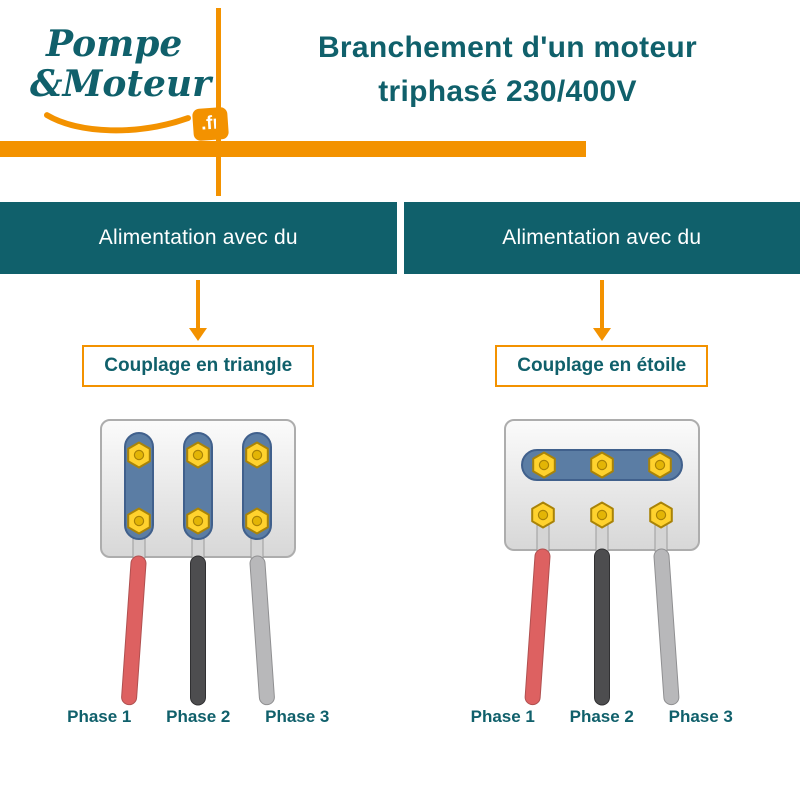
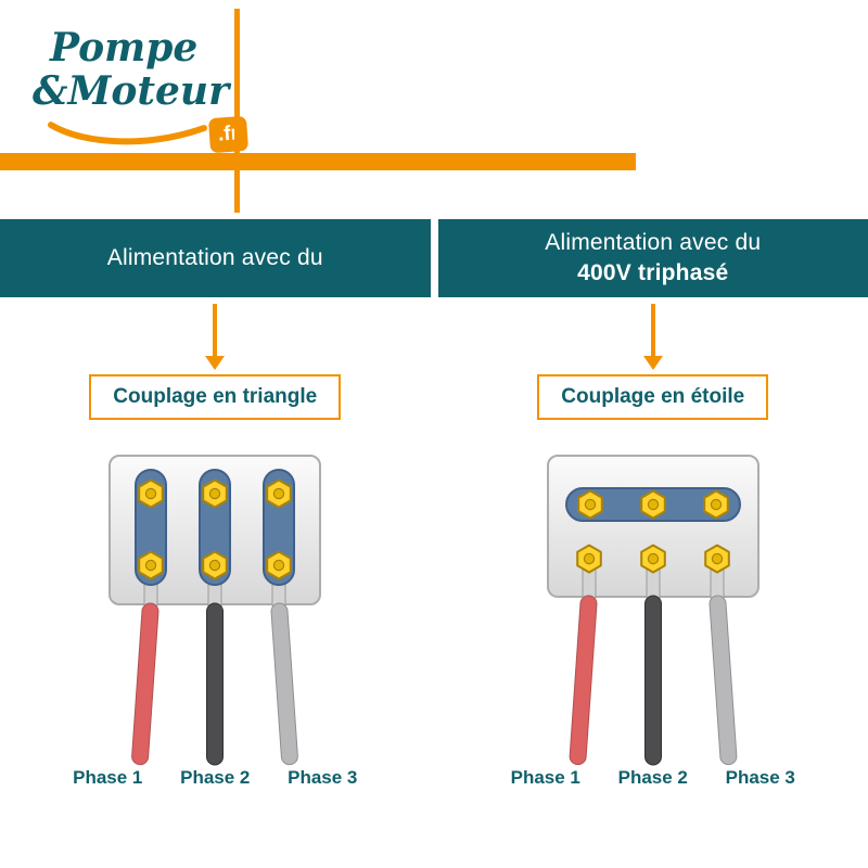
  Pompe
  &Moteur
- Branchement d'un moteur
- triphasé 230/400V
  Alimentation avec du
  Couplage en triangle
  Phase 1
  Phase 2
  Phase 3
  Alimentation avec du
+ 400V triphasé
  Couplage en étoile
  Phase 1
  Phase 2
  Phase 3
